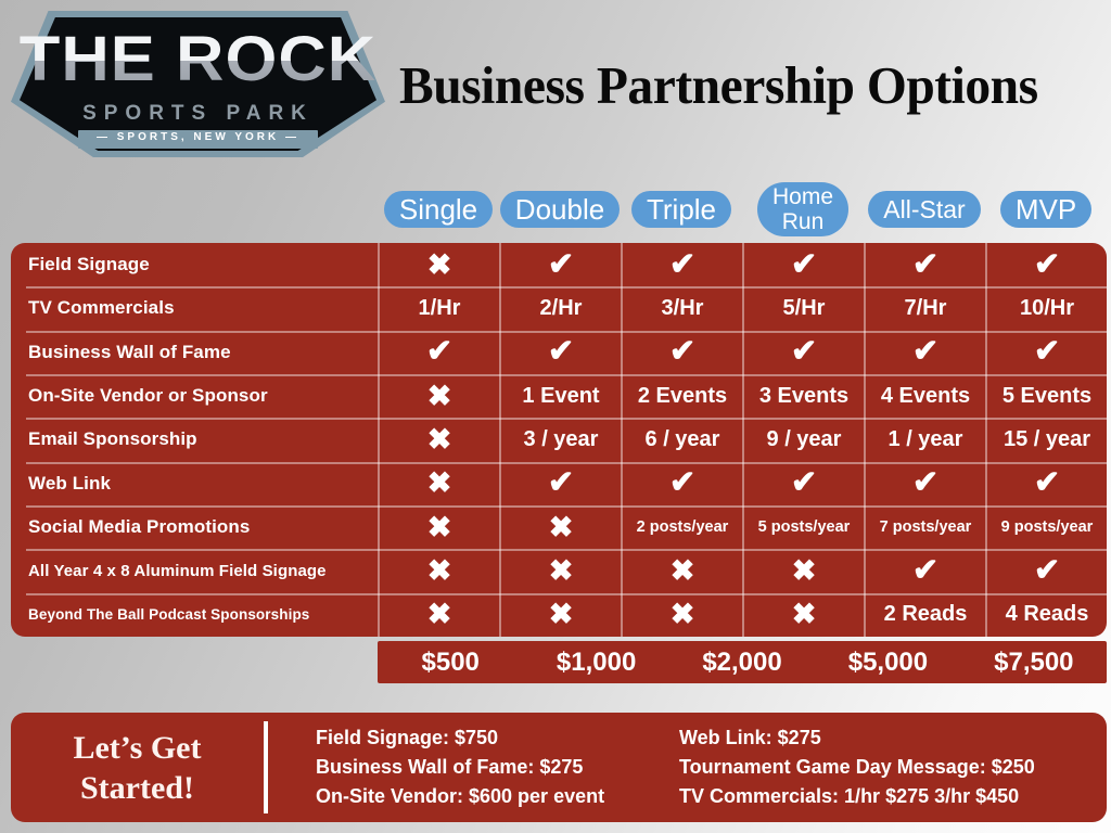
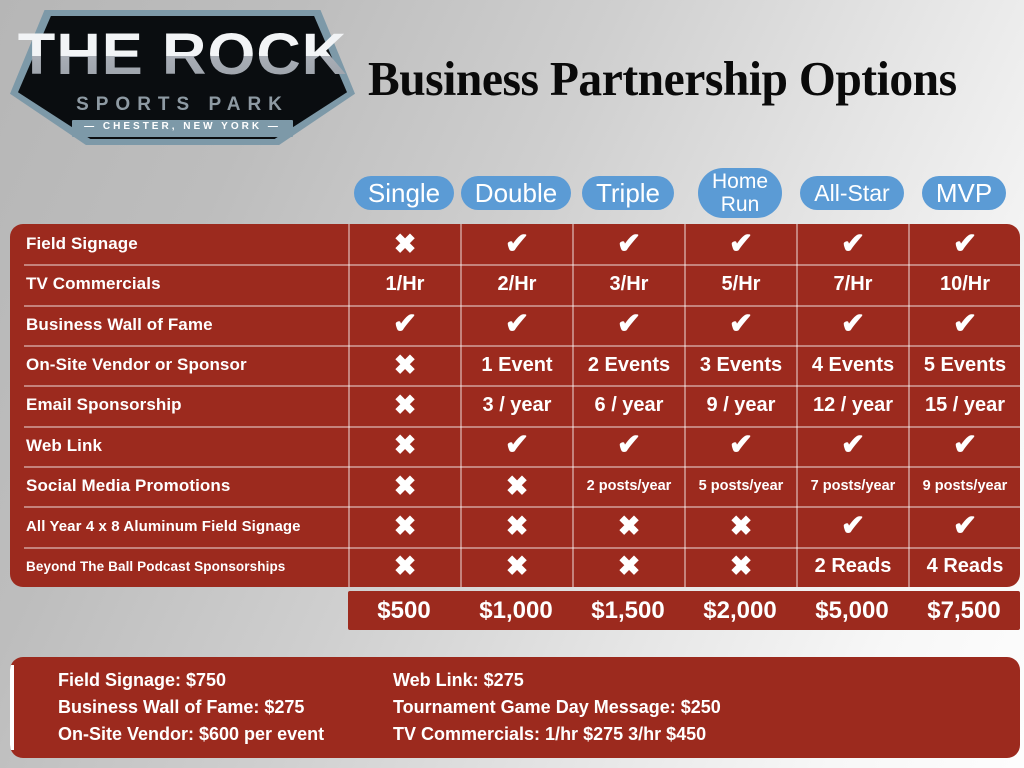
  THE ROCK
  SPORTS PARK
- — SPORTS, NEW YORK —
+ — CHESTER, NEW YORK —
  Business Partnership Options
  Single
  Double
  Triple
  Home
  Run
  All-Star
  MVP
  Field Signage
  ✖
  ✔
  ✔
  ✔
  ✔
  ✔
  TV Commercials
  1/Hr
  2/Hr
  3/Hr
  5/Hr
  7/Hr
  10/Hr
  Business Wall of Fame
  ✔
  ✔
  ✔
  ✔
  ✔
  ✔
  On-Site Vendor or Sponsor
  ✖
  1 Event
  2 Events
  3 Events
  4 Events
  5 Events
  Email Sponsorship
  ✖
  3 / year
  6 / year
  9 / year
- 1 / year
+ 12 / year
  15 / year
  Web Link
  ✖
  ✔
  ✔
  ✔
  ✔
  ✔
  Social Media Promotions
  ✖
  ✖
  2 posts/year
  5 posts/year
  7 posts/year
  9 posts/year
  All Year 4 x 8 Aluminum Field Signage
  ✖
  ✖
  ✖
  ✖
  ✔
  ✔
  Beyond The Ball Podcast Sponsorships
  ✖
  ✖
  ✖
  ✖
  2 Reads
  4 Reads
  $500
  $1,000
+ $1,500
  $2,000
  $5,000
  $7,500
- Let’s Get
- Started!
  Field Signage: $750
  Business Wall of Fame: $275
  On-Site Vendor: $600 per event
  Web Link: $275
  Tournament Game Day Message: $250
  TV Commercials: 1/hr $275 3/hr $450
